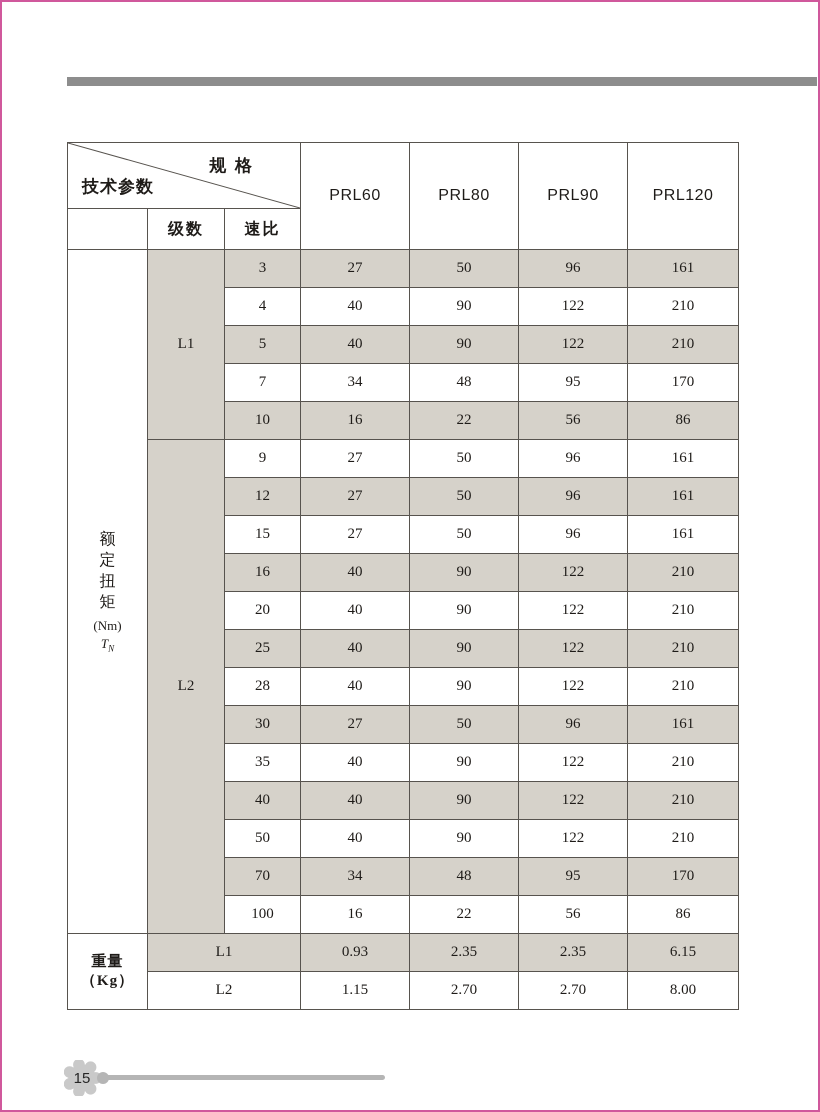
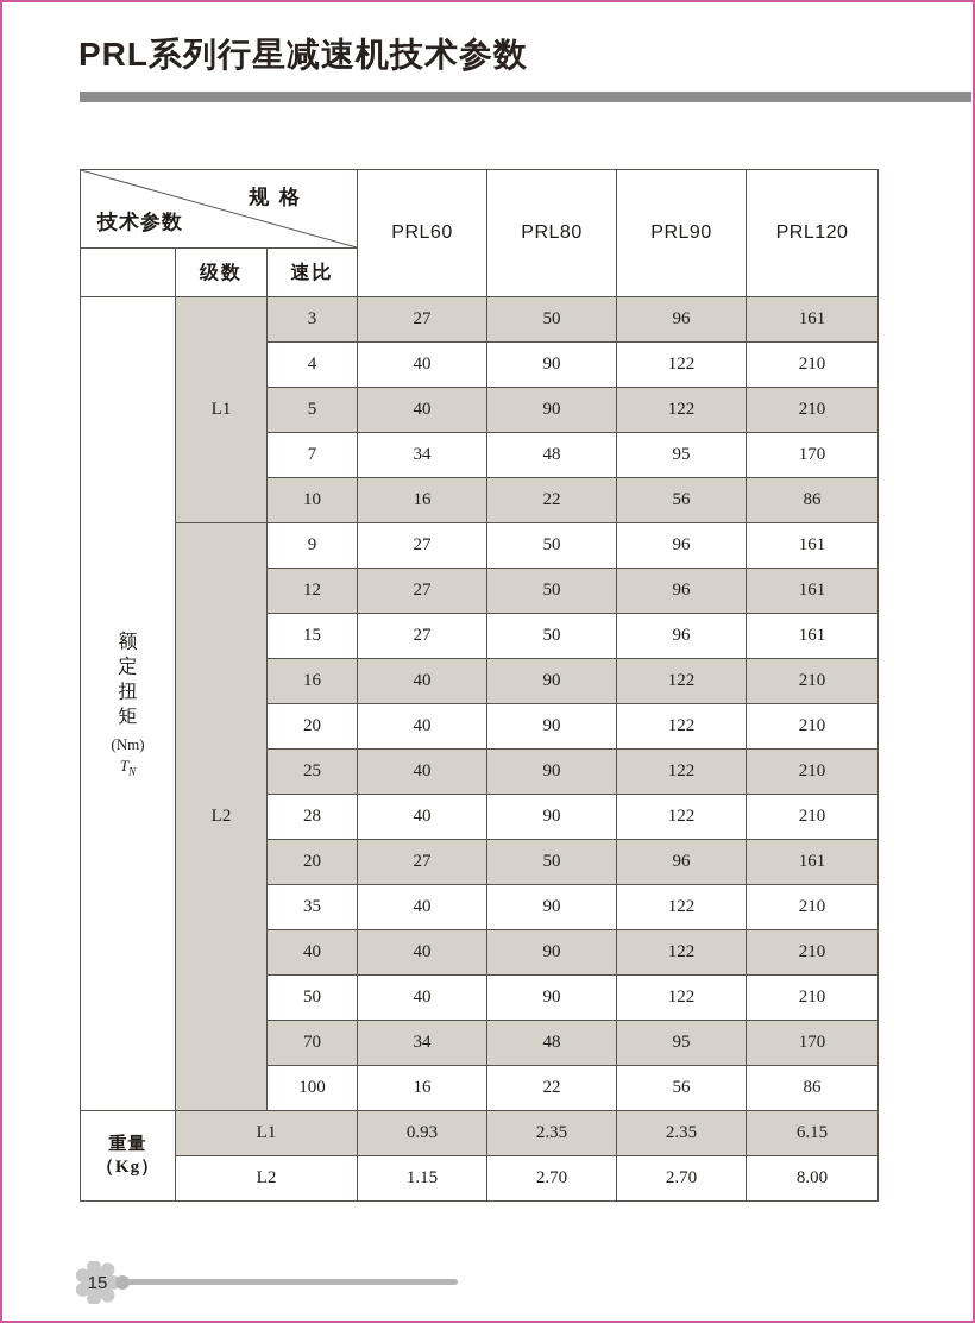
+ PRL系列行星减速机技术参数
  规 格 技术参数	PRL60	PRL80	PRL90	PRL120
  	级数	速比
  额定扭矩(Nm)TN	L1	3	27	50	96	161
  4	40	90	122	210
  5	40	90	122	210
  7	34	48	95	170
  10	16	22	56	86
  L2	9	27	50	96	161
  12	27	50	96	161
  15	27	50	96	161
  16	40	90	122	210
  20	40	90	122	210
  25	40	90	122	210
  28	40	90	122	210
- 30	27	50	96	161
+ 20	27	50	96	161
  35	40	90	122	210
  40	40	90	122	210
  50	40	90	122	210
  70	34	48	95	170
  100	16	22	56	86
  重量（Kg）	L1	0.93	2.35	2.35	6.15
  L2	1.15	2.70	2.70	8.00
  15
